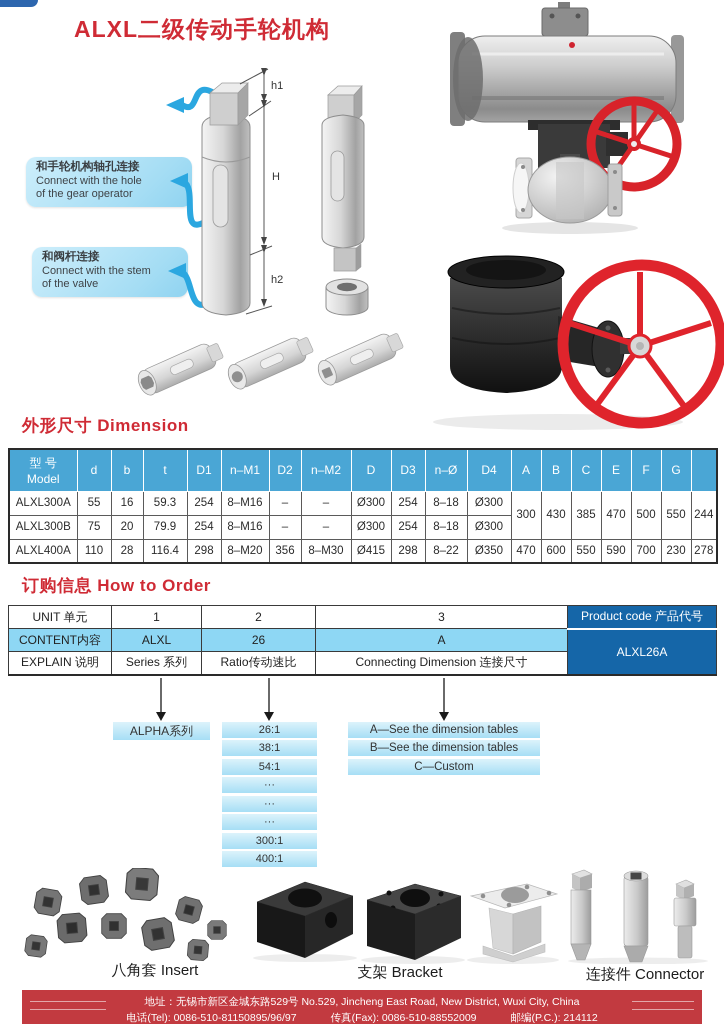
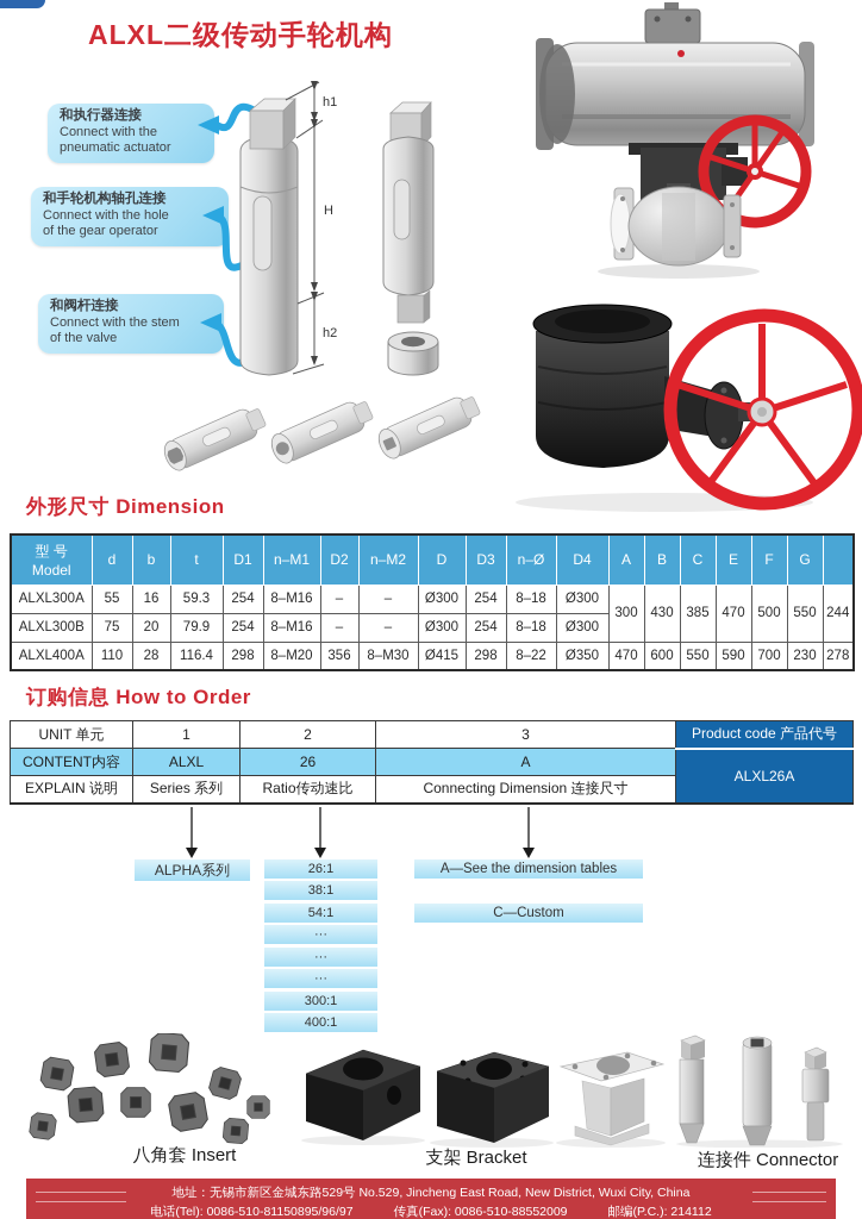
  ALXL二级传动手轮机构
+ 和执行器连接
+ Connect with the
+ pneumatic actuator
  和手轮机构轴孔连接
  Connect with the hole
  of the gear operator
  和阀杆连接
  Connect with the stem
  of the valve
  h1
  H
  h2
  外形尺寸 Dimension
  型 号 Model	d	b	t	D1	n–M1	D2	n–M2	D	D3	n–Ø	D4	A	B	C	E	F	G
  ALXL300A	55	16	59.3	254	8–M16	–	–	Ø300	254	8–18	Ø300	300	430	385	470	500	550	244
  ALXL300B	75	20	79.9	254	8–M16	–	–	Ø300	254	8–18	Ø300
  ALXL400A	110	28	116.4	298	8–M20	356	8–M30	Ø415	298	8–22	Ø350	470	600	550	590	700	230	278
  订购信息 How to Order
  UNIT 单元	1	2	3	Product code 产品代号
  CONTENT内容	ALXL	26	A	ALXL26A
  EXPLAIN 说明	Series 系列	Ratio传动速比	Connecting Dimension 连接尺寸
  ALPHA系列
  26:1
  38:1
  54:1
  ···
  ···
  ···
  300:1
  400:1
  A—See the dimension tables
- B—See the dimension tables
  C—Custom
  八角套 Insert
  支架 Bracket
  连接件 Connector
  地址：无锡市新区金城东路529号 No.529, Jincheng East Road, New District, Wuxi City, China
  电话(Tel): 0086-510-81150895/96/97
  传真(Fax): 0086-510-88552009
  邮编(P.C.): 214112
